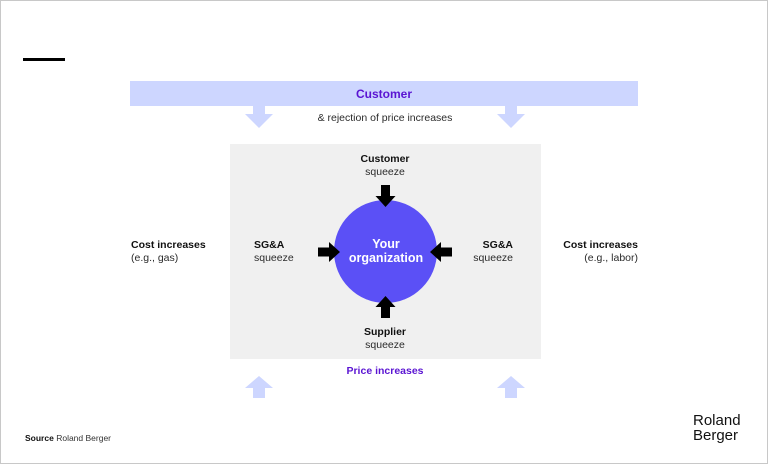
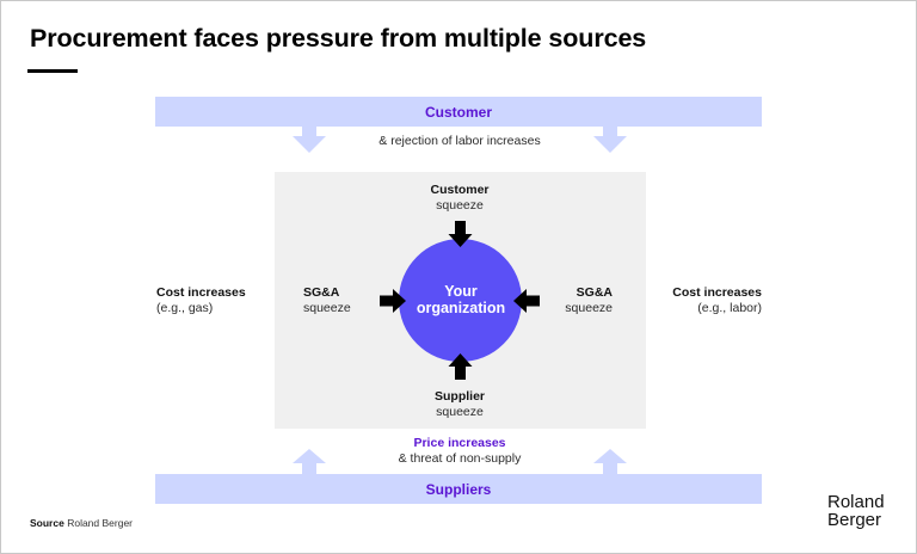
+ Procurement faces pressure from multiple sources
  Customer
- & rejection of price increases
+ & rejection of labor increases
  Customer
  squeeze
  SG&A
  squeeze
  SG&A
  squeeze
  Supplier
  squeeze
  Your
  organization
  Cost increases
  (e.g., gas)
  Cost increases
  (e.g., labor)
  Price increases
+ & threat of non-supply
+ Suppliers
  Source Roland Berger
  Roland
  Berger
